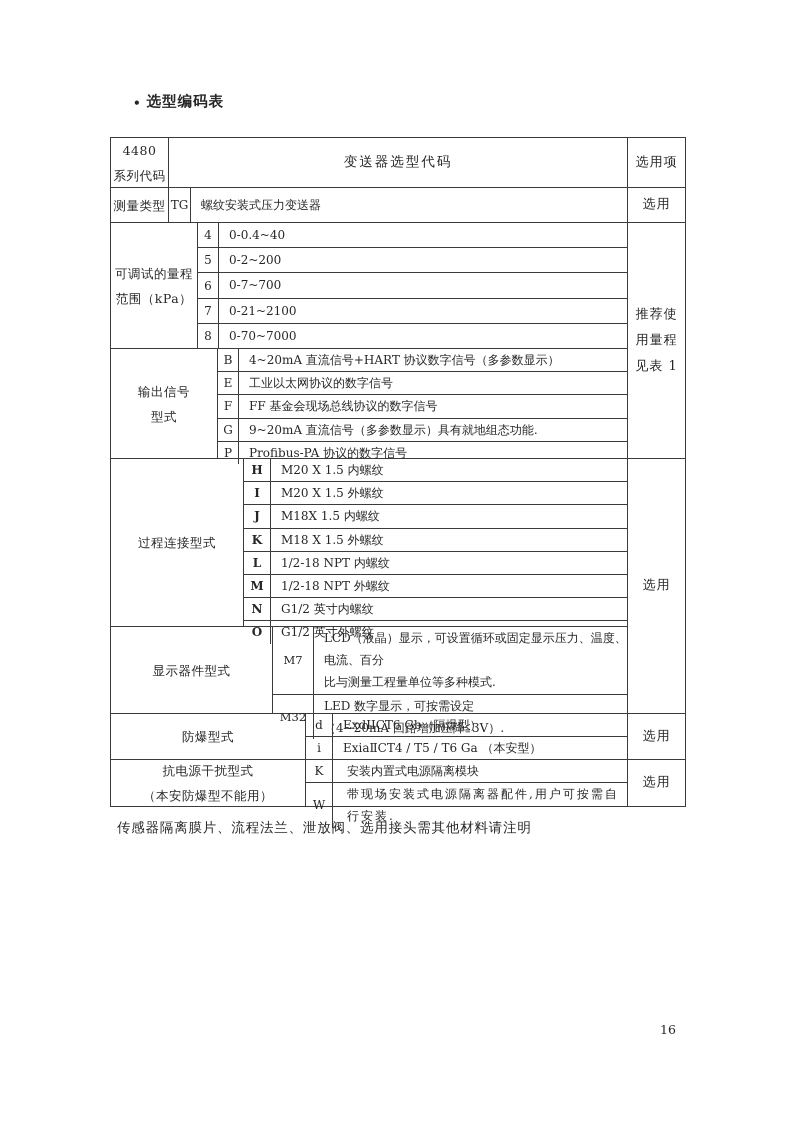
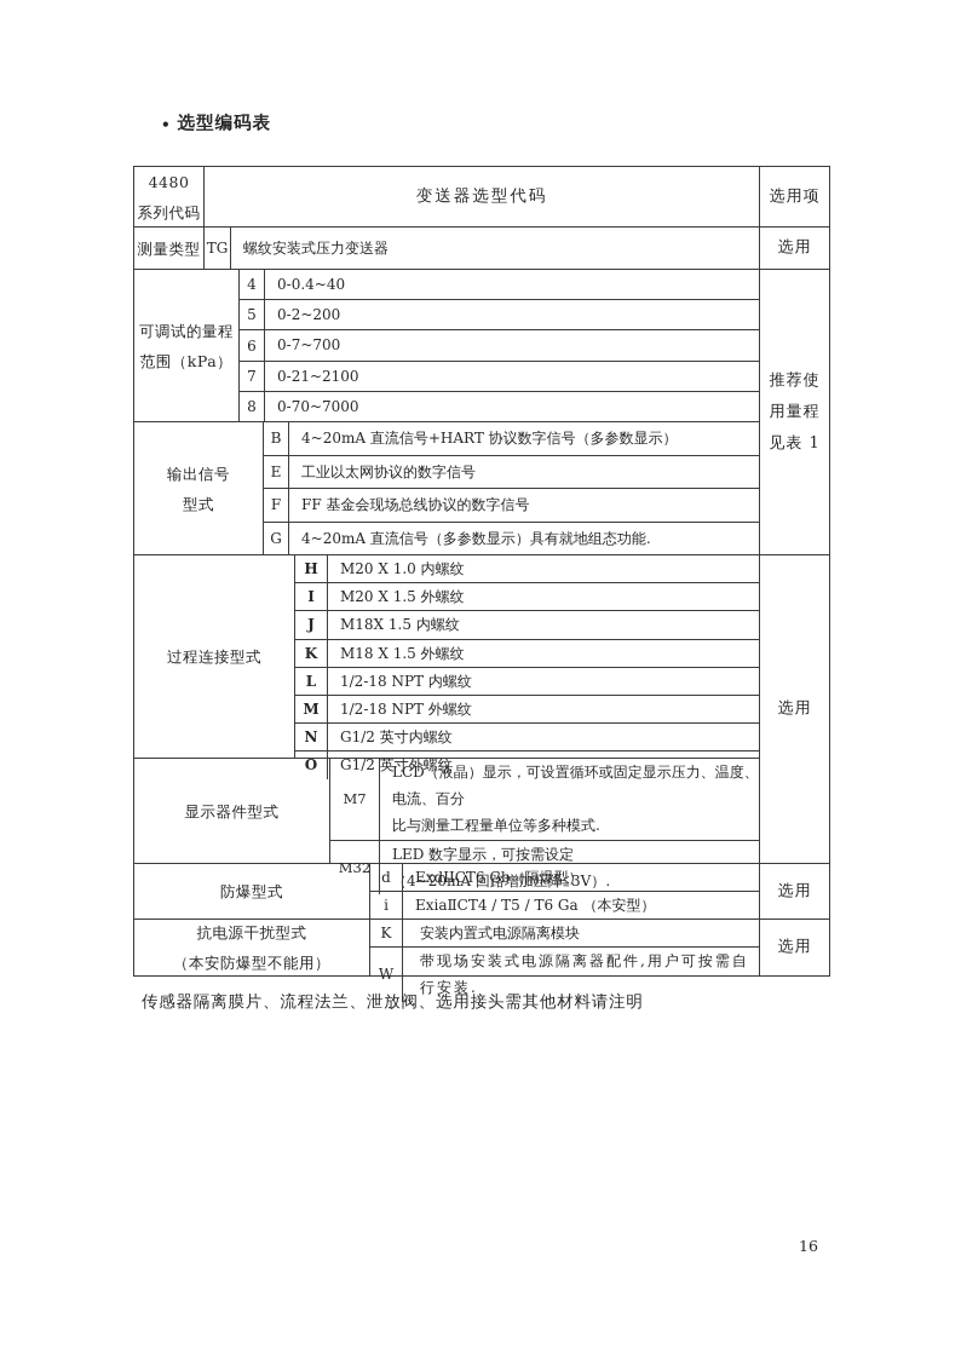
  •
  选型编码表
  4480
  系列代码
  变送器选型代码
  测量类型
  TG
  螺纹安装式压力变送器
  可调试的量程
  范围（kPa）
  4
  0-0.4~40
  5
  0-2~200
  6
  0-7~700
  7
  0-21~2100
  8
  0-70~7000
  输出信号
  型式
  B
  4~20mA 直流信号+HART 协议数字信号（多参数显示）
  E
  工业以太网协议的数字信号
  F
  FF 基金会现场总线协议的数字信号
  G
- 9~20mA 直流信号（多参数显示）具有就地组态功能.
+ 4~20mA 直流信号（多参数显示）具有就地组态功能.
- P
- Profibus-PA 协议的数字信号
  过程连接型式
  H
- M20 X 1.5 内螺纹
+ M20 X 1.0 内螺纹
  I
  M20 X 1.5 外螺纹
  J
  M18X 1.5 内螺纹
  K
  M18 X 1.5 外螺纹
  L
  1/2-18 NPT 内螺纹
  M
  1/2-18 NPT 外螺纹
  N
  G1/2 英寸内螺纹
  O
  G1/2 英寸外螺纹
  显示器件型式
  M7
  LCD（液晶）显示，可设置循环或固定显示压力、温度、电流、百分
  比与测量工程量单位等多种模式.
  M32
  LED 数字显示，可按需设定
  （4~20mA 回路增加压降≦3V）.
  防爆型式
  d
  ExdIICT6 Gb（隔爆型）
  i
  ExiaⅡCT4 / T5 / T6 Ga （本安型）
  抗电源干扰型式
  （本安防爆型不能用）
  K
  安装内置式电源隔离模块
  W
  带现场安装式电源隔离器配件,用户可按需自行安装.
  选用项
  选用
  推荐使
  用量程
  见表 1
  选用
  选用
  选用
  传感器隔离膜片、流程法兰、泄放阀、选用接头需其他材料请注明
  16
